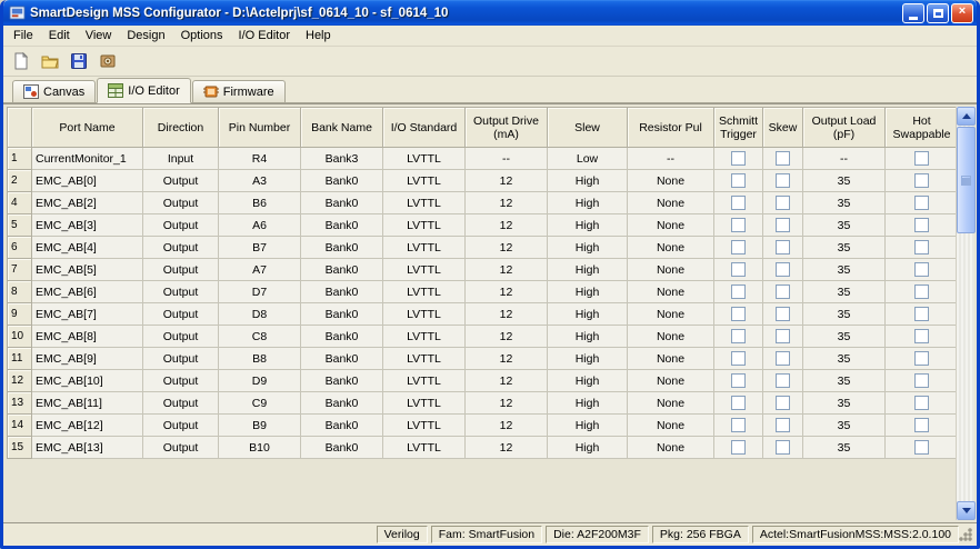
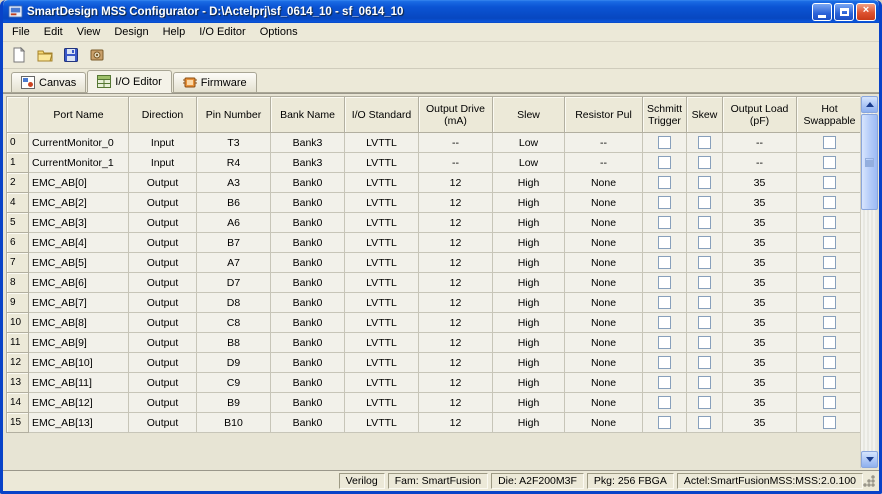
  SmartDesign MSS Configurator - D:\Actelprj\sf_0614_10 - sf_0614_10
  ×
  File
  Edit
  View
  Design
- Options
+ Help
  I/O Editor
- Help
+ Options
  Canvas
  I/O Editor
  Firmware
  	Port Name	Direction	Pin Number	Bank Name	I/O Standard	Output Drive (mA)	Slew	Resistor Pul	Schmitt Trigger	Skew	Output Load (pF)	Hot Swappable
+ 0	CurrentMonitor_0	Input	T3	Bank3	LVTTL	--	Low	--			--
  1	CurrentMonitor_1	Input	R4	Bank3	LVTTL	--	Low	--			--
  2	EMC_AB[0]	Output	A3	Bank0	LVTTL	12	High	None			35
  4	EMC_AB[2]	Output	B6	Bank0	LVTTL	12	High	None			35
  5	EMC_AB[3]	Output	A6	Bank0	LVTTL	12	High	None			35
  6	EMC_AB[4]	Output	B7	Bank0	LVTTL	12	High	None			35
  7	EMC_AB[5]	Output	A7	Bank0	LVTTL	12	High	None			35
  8	EMC_AB[6]	Output	D7	Bank0	LVTTL	12	High	None			35
  9	EMC_AB[7]	Output	D8	Bank0	LVTTL	12	High	None			35
  10	EMC_AB[8]	Output	C8	Bank0	LVTTL	12	High	None			35
  11	EMC_AB[9]	Output	B8	Bank0	LVTTL	12	High	None			35
  12	EMC_AB[10]	Output	D9	Bank0	LVTTL	12	High	None			35
  13	EMC_AB[11]	Output	C9	Bank0	LVTTL	12	High	None			35
  14	EMC_AB[12]	Output	B9	Bank0	LVTTL	12	High	None			35
  15	EMC_AB[13]	Output	B10	Bank0	LVTTL	12	High	None			35
  Verilog
  Fam: SmartFusion
  Die: A2F200M3F
  Pkg: 256 FBGA
  Actel:SmartFusionMSS:MSS:2.0.100
